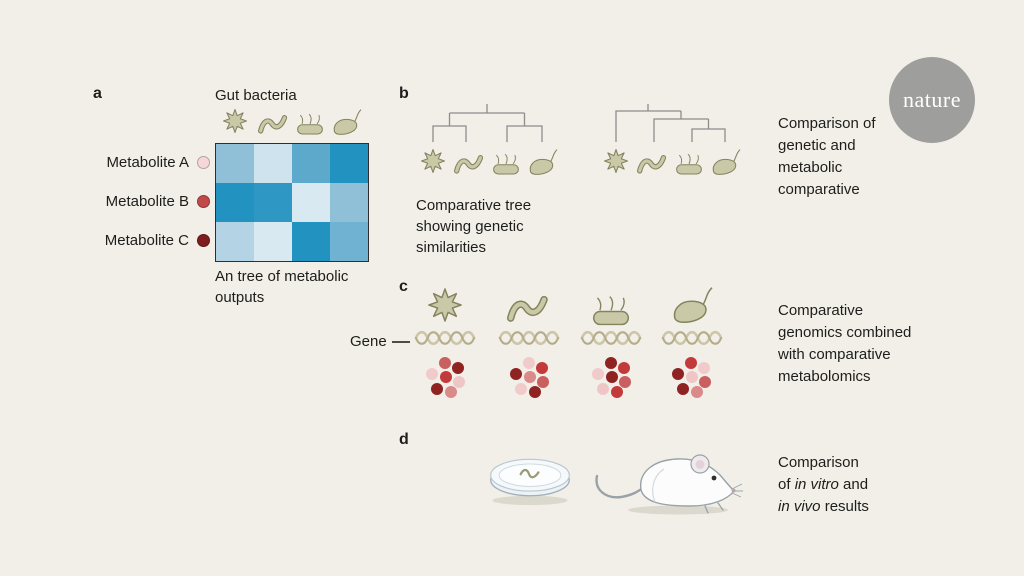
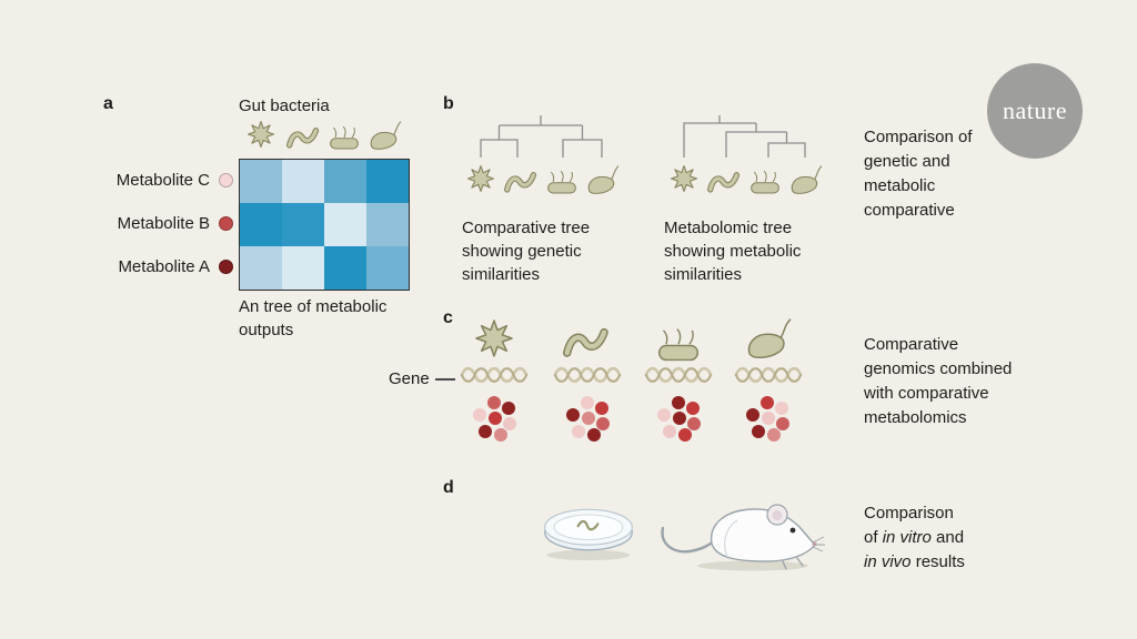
  nature
  a
  Gut bacteria
- Metabolite A
+ Metabolite C
  Metabolite B
- Metabolite C
+ Metabolite A
  An tree of metabolic outputs
  b
  Comparative tree showing genetic similarities
+ Metabolomic tree showing metabolic similarities
  Comparison of genetic and metabolic comparative
  c
  Gene
  Comparative genomics combined with comparative metabolomics
  d
  Comparison
  of in vitro and
  in vivo results
